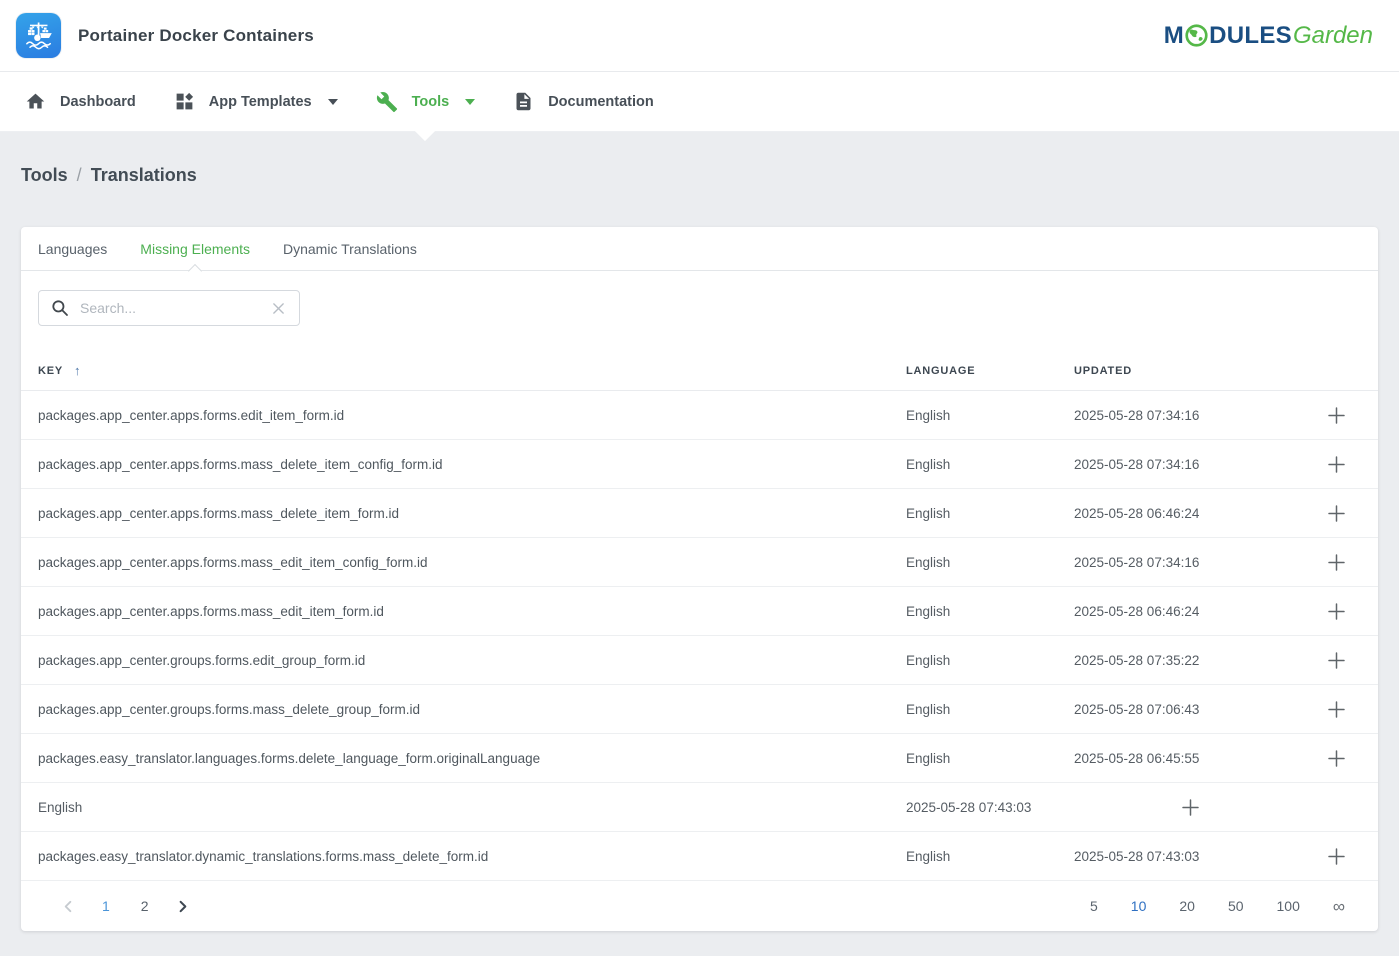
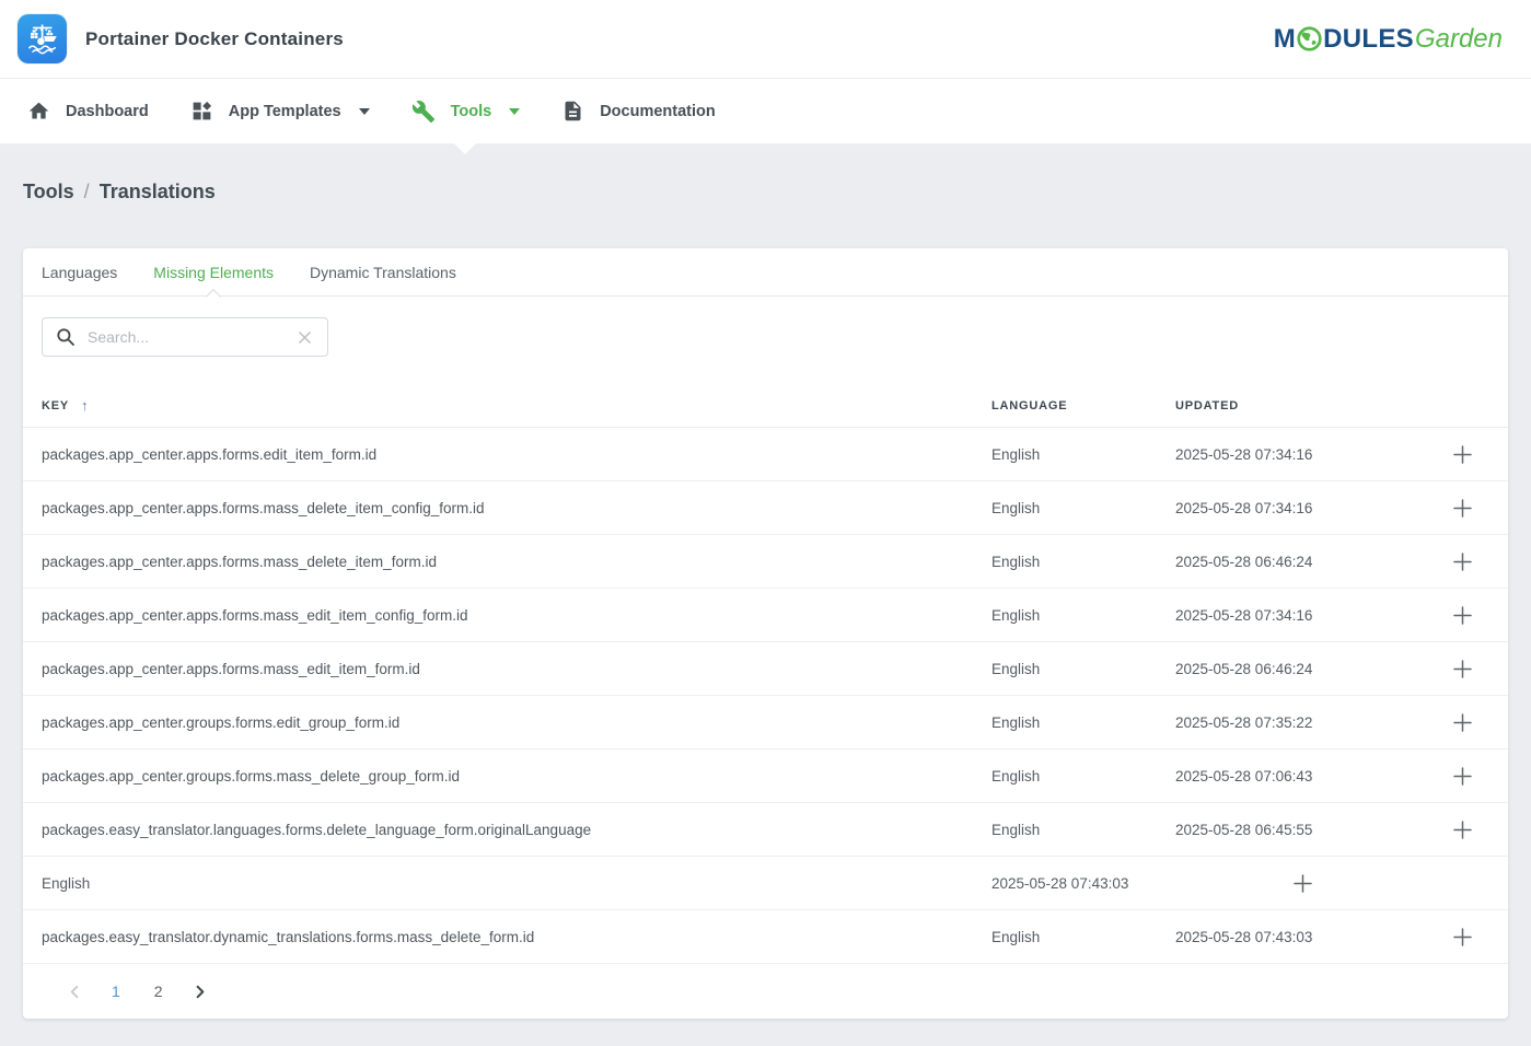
  Portainer Docker Containers
  M
  DULES
  Garden
  Dashboard
  App Templates
  Tools
  Documentation
  Tools / Translations
  Languages
  Missing Elements
  Dynamic Translations
  Search...
  KEY
  ↑
  LANGUAGE
  UPDATED
  packages.app_center.apps.forms.edit_item_form.id
  English
  2025-05-28 07:34:16
  packages.app_center.apps.forms.mass_delete_item_config_form.id
  English
  2025-05-28 07:34:16
  packages.app_center.apps.forms.mass_delete_item_form.id
  English
  2025-05-28 06:46:24
  packages.app_center.apps.forms.mass_edit_item_config_form.id
  English
  2025-05-28 07:34:16
  packages.app_center.apps.forms.mass_edit_item_form.id
  English
  2025-05-28 06:46:24
  packages.app_center.groups.forms.edit_group_form.id
  English
  2025-05-28 07:35:22
  packages.app_center.groups.forms.mass_delete_group_form.id
  English
  2025-05-28 07:06:43
  packages.easy_translator.languages.forms.delete_language_form.originalLanguage
  English
  2025-05-28 06:45:55
  English
  2025-05-28 07:43:03
  packages.easy_translator.dynamic_translations.forms.mass_delete_form.id
  English
  2025-05-28 07:43:03
  1
  2
- 5
- 10
- 20
- 50
- 100
- ∞
